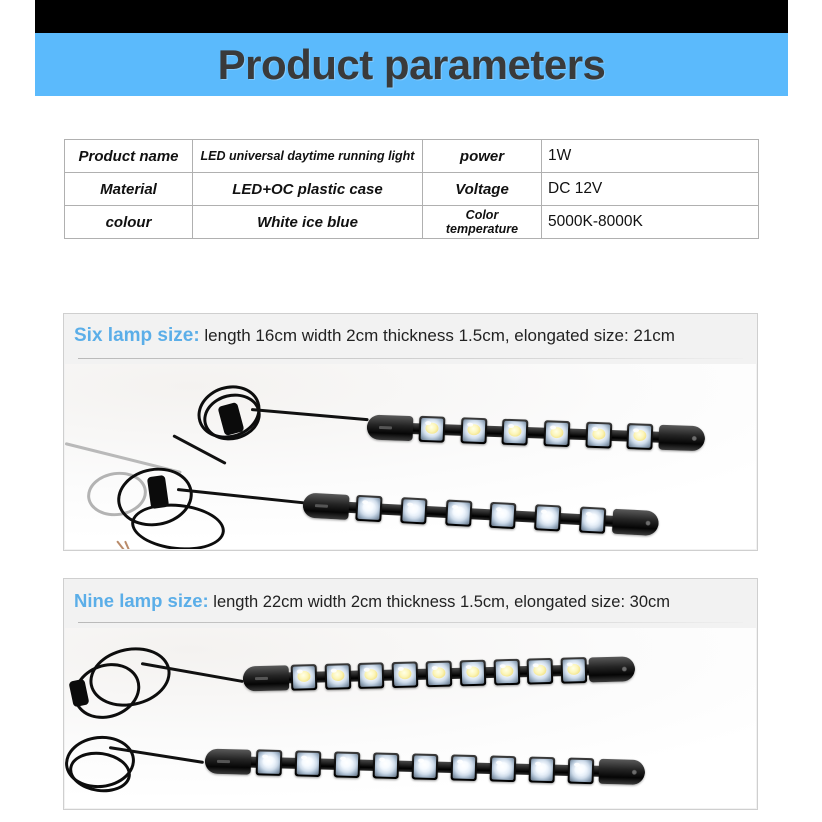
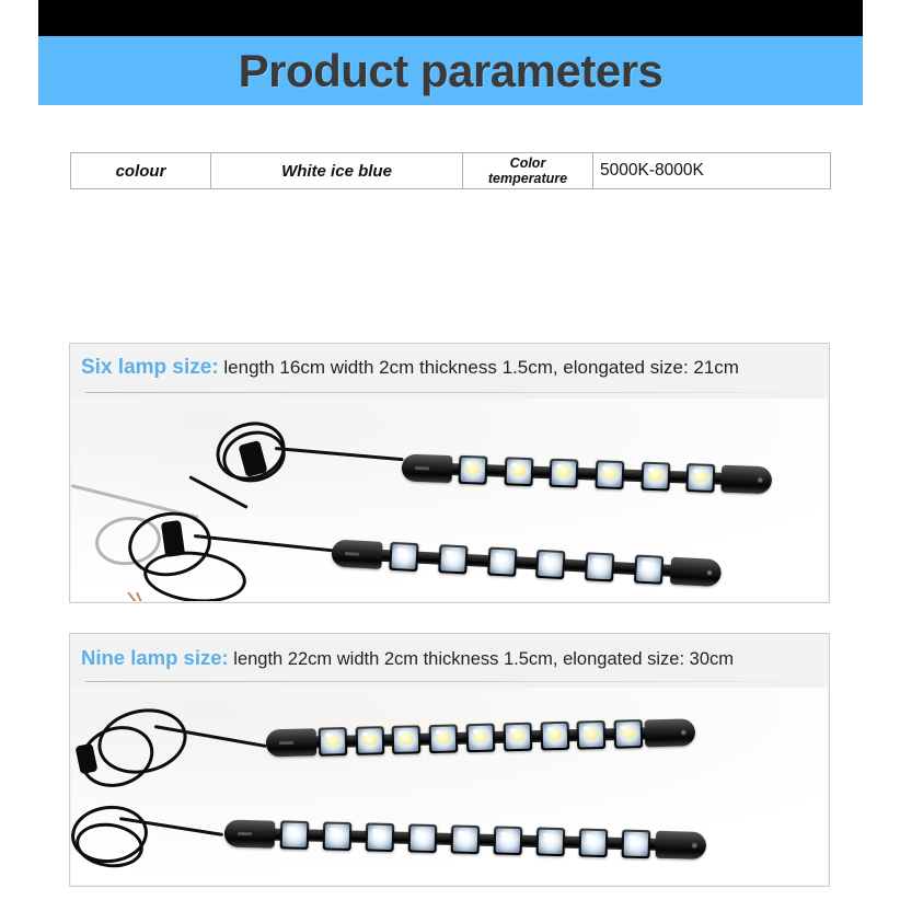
  Product parameters
- Product name	LED universal daytime running light	power	1W
- Material	LED+OC plastic case	Voltage	DC 12V
  colour	White ice blue	Color temperature	5000K-8000K
  Six lamp size: length 16cm width 2cm thickness 1.5cm, elongated size: 21cm
  Nine lamp size: length 22cm width 2cm thickness 1.5cm, elongated size: 30cm
